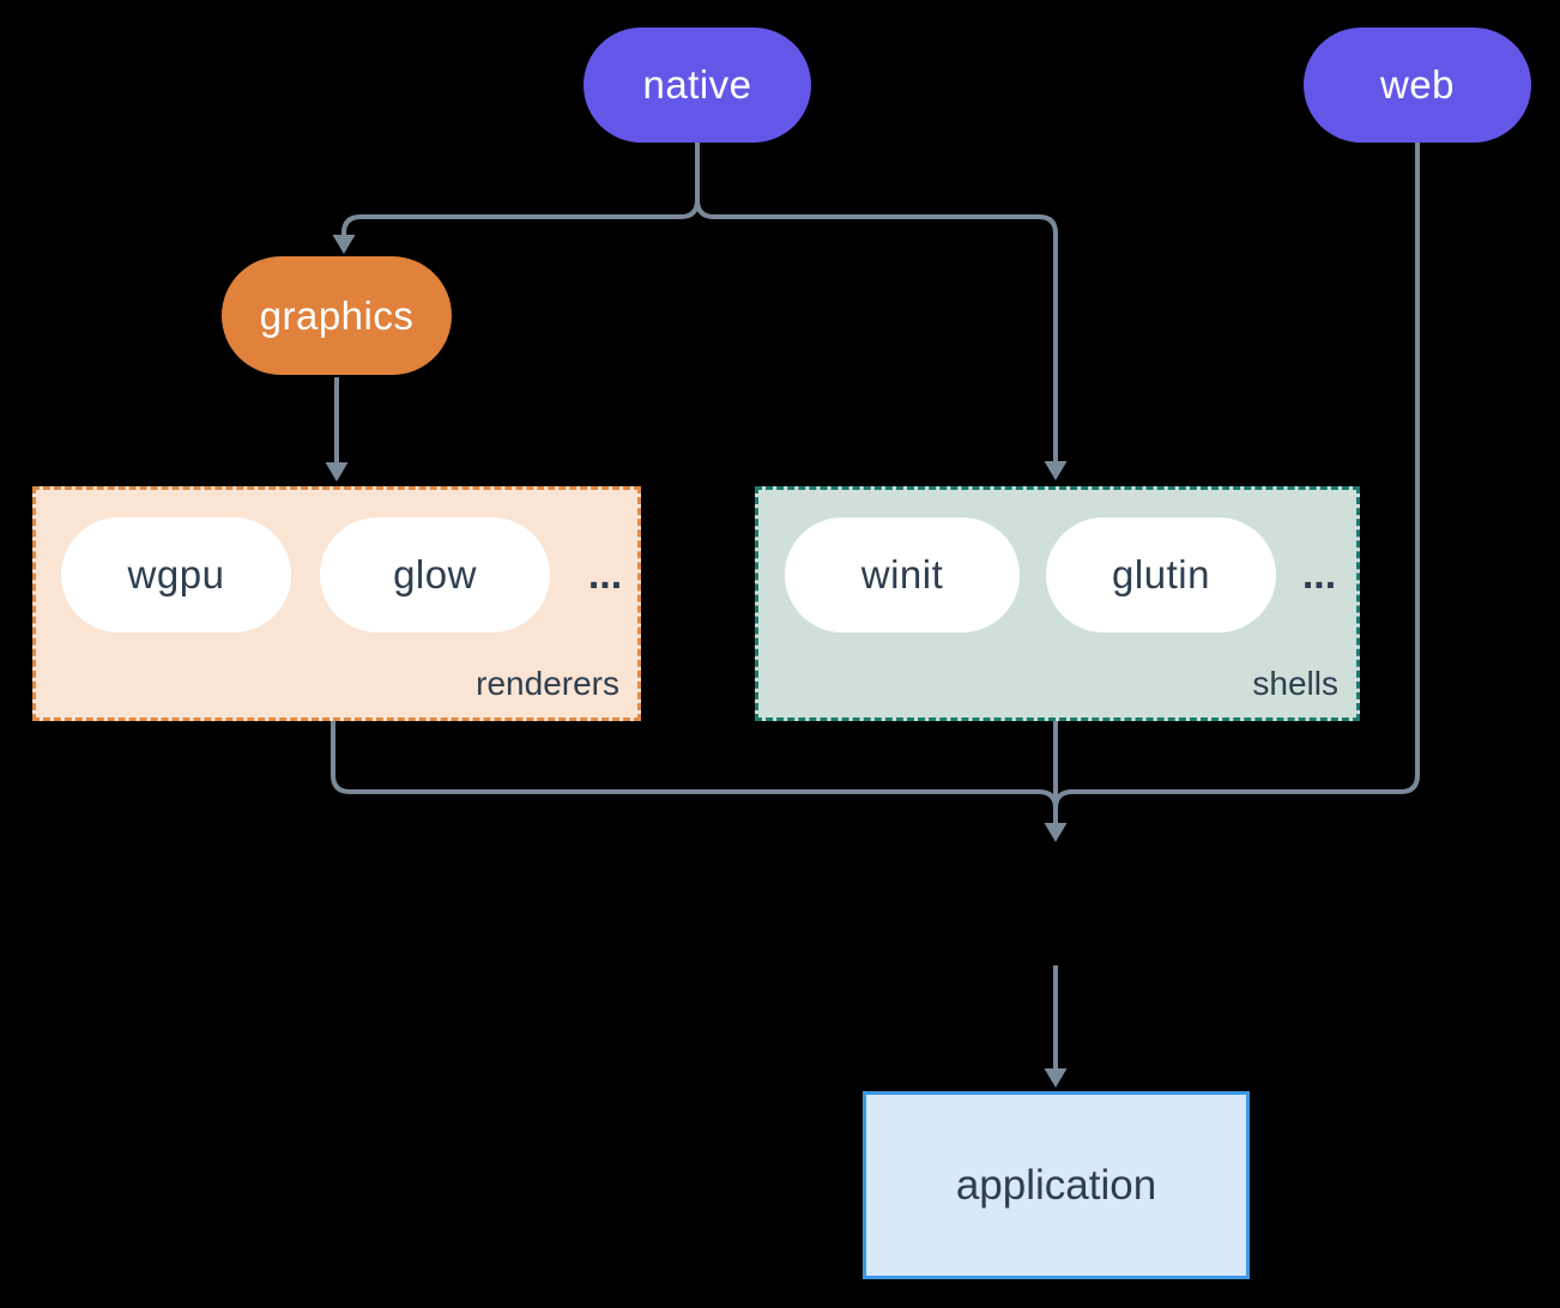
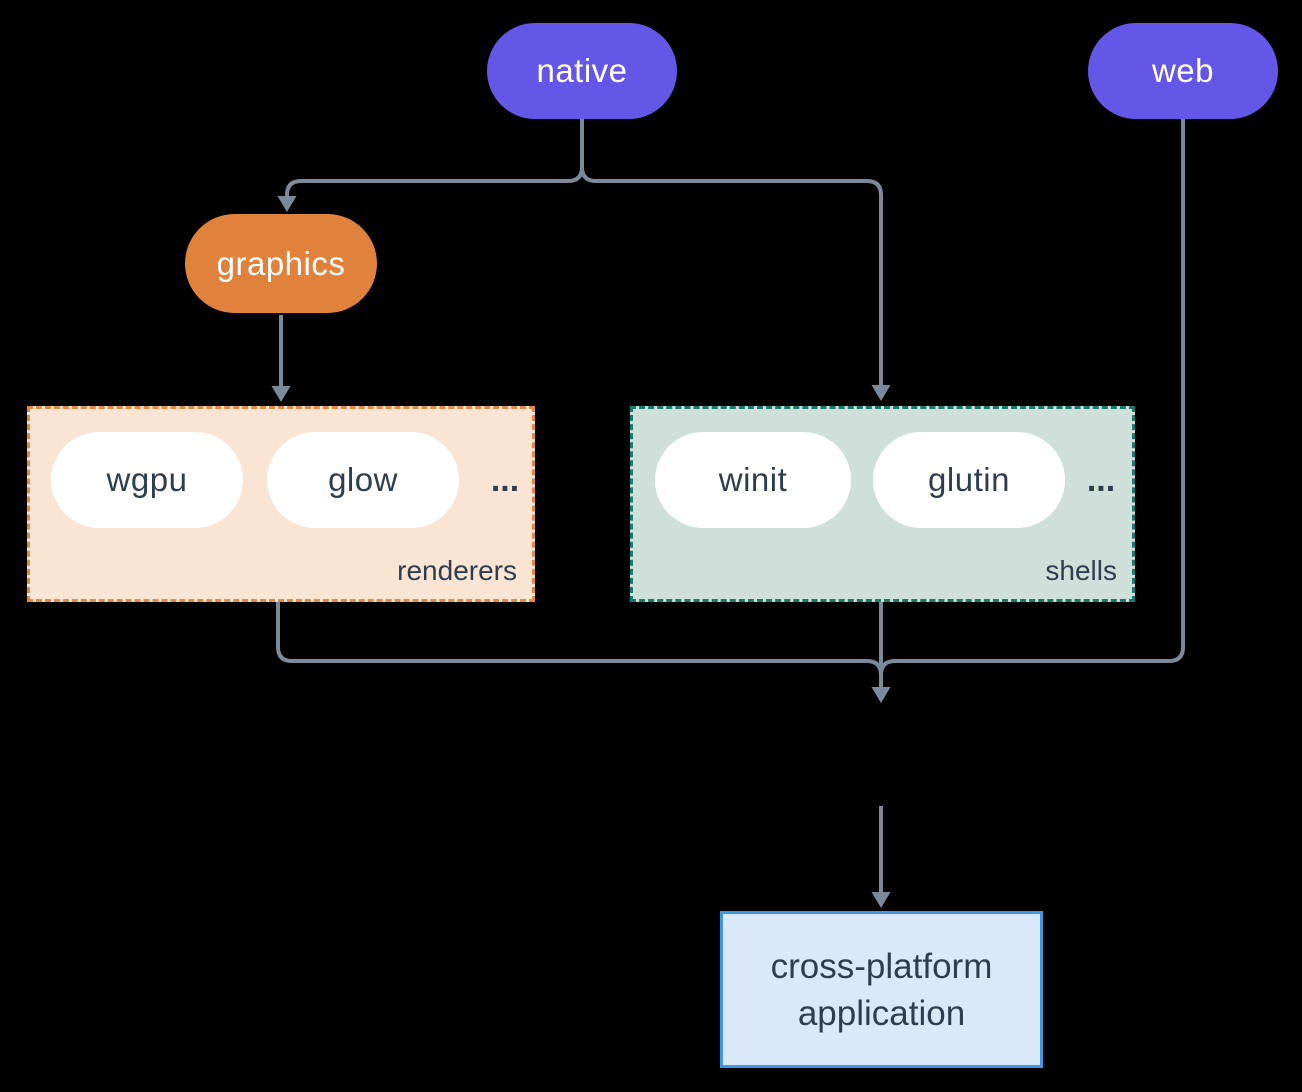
  native
  web
  graphics
  wgpu
  glow
  ...
  renderers
  winit
  glutin
  ...
  shells
+ cross-platform
  application
